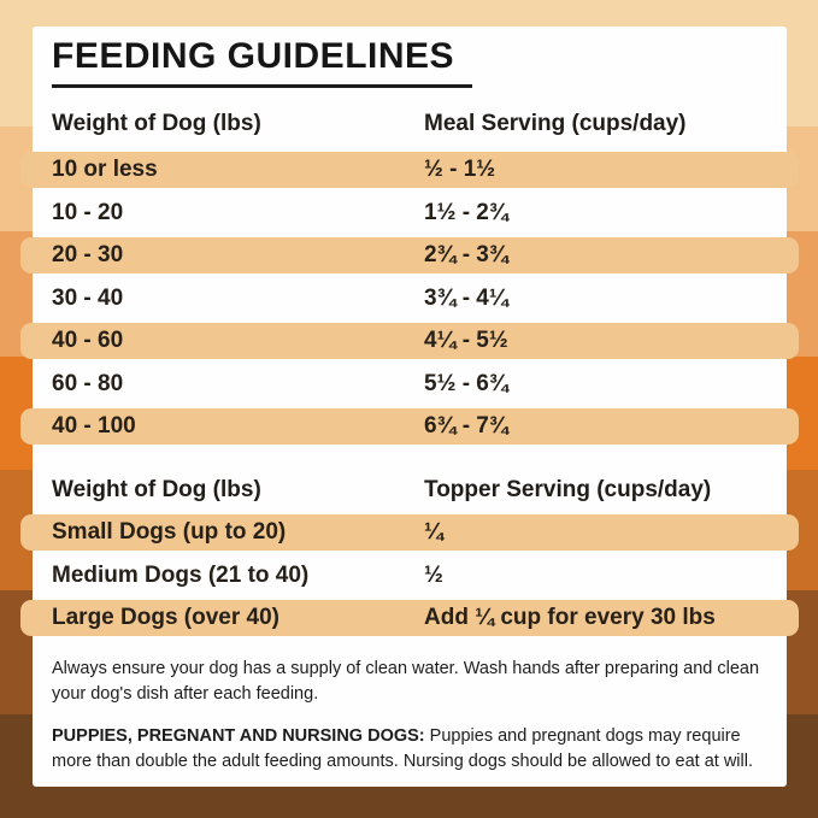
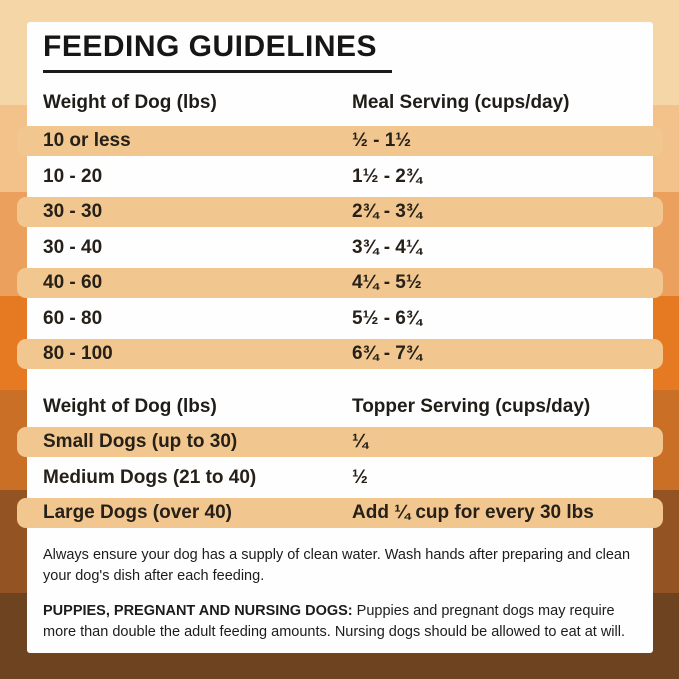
  FEEDING GUIDELINES
  Weight of Dog (lbs)
  Meal Serving (cups/day)
  10 or less
  ½ - 1½
  10 - 20
  1½ - 2¾
- 20 - 30
+ 30 - 30
  2¾ - 3¾
  30 - 40
  3¾ - 4¼
  40 - 60
  4¼ - 5½
  60 - 80
  5½ - 6¾
- 40 - 100
+ 80 - 100
  6¾ - 7¾
  Weight of Dog (lbs)
  Topper Serving (cups/day)
- Small Dogs (up to 20)
+ Small Dogs (up to 30)
  ¼
  Medium Dogs (21 to 40)
  ½
  Large Dogs (over 40)
  Add ¼ cup for every 30 lbs
  Always ensure your dog has a supply of clean water. Wash hands after preparing and clean
  your dog's dish after each feeding.
  PUPPIES, PREGNANT AND NURSING DOGS: Puppies and pregnant dogs may require
  more than double the adult feeding amounts. Nursing dogs should be allowed to eat at will.
